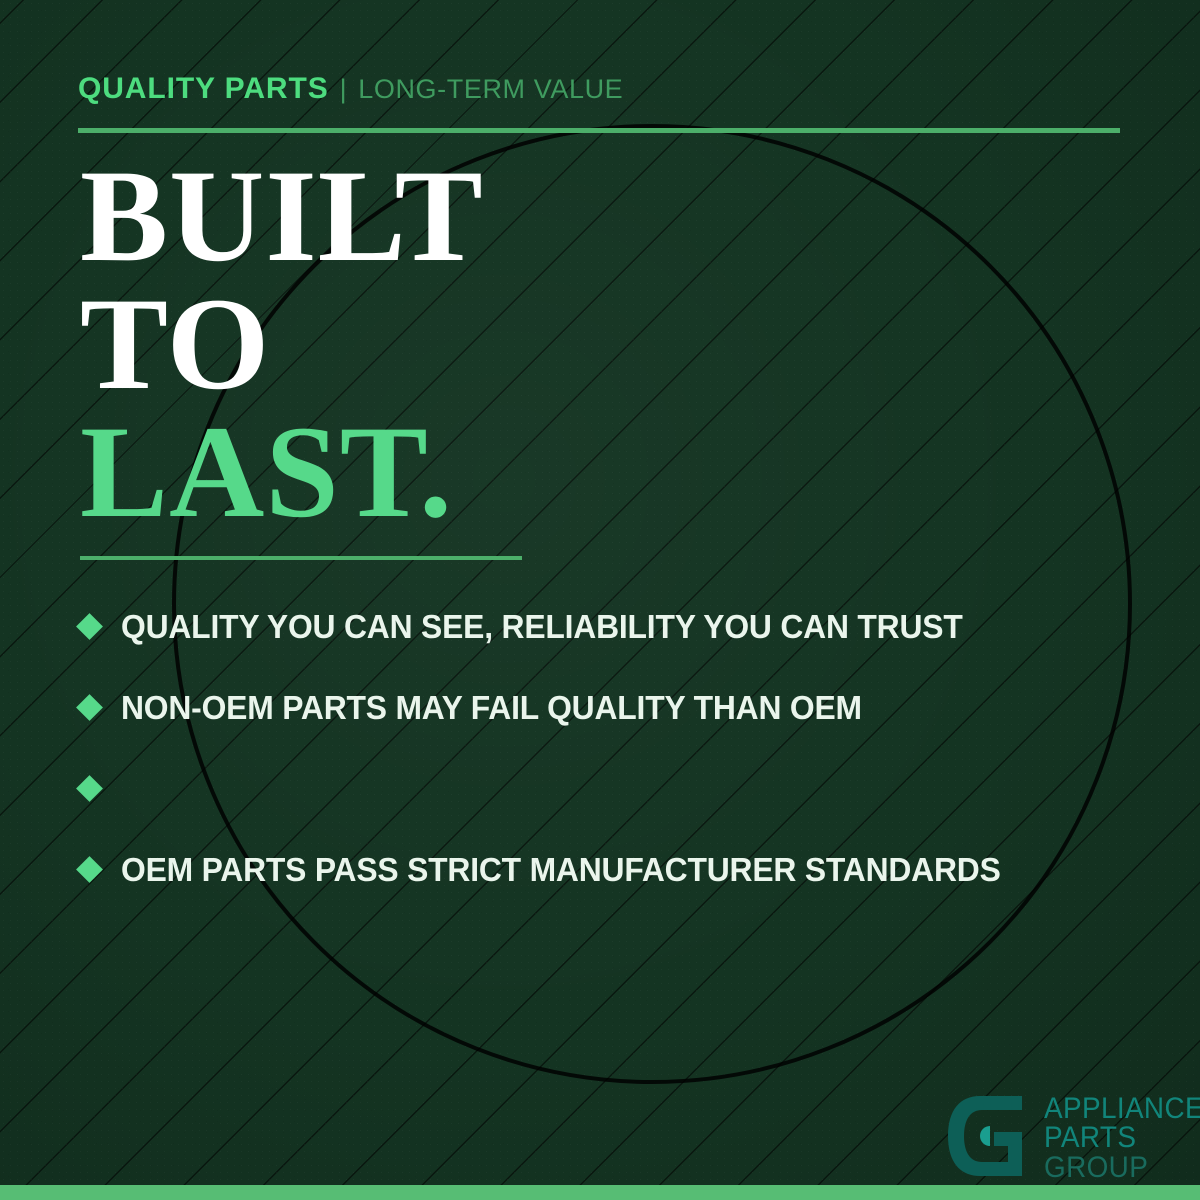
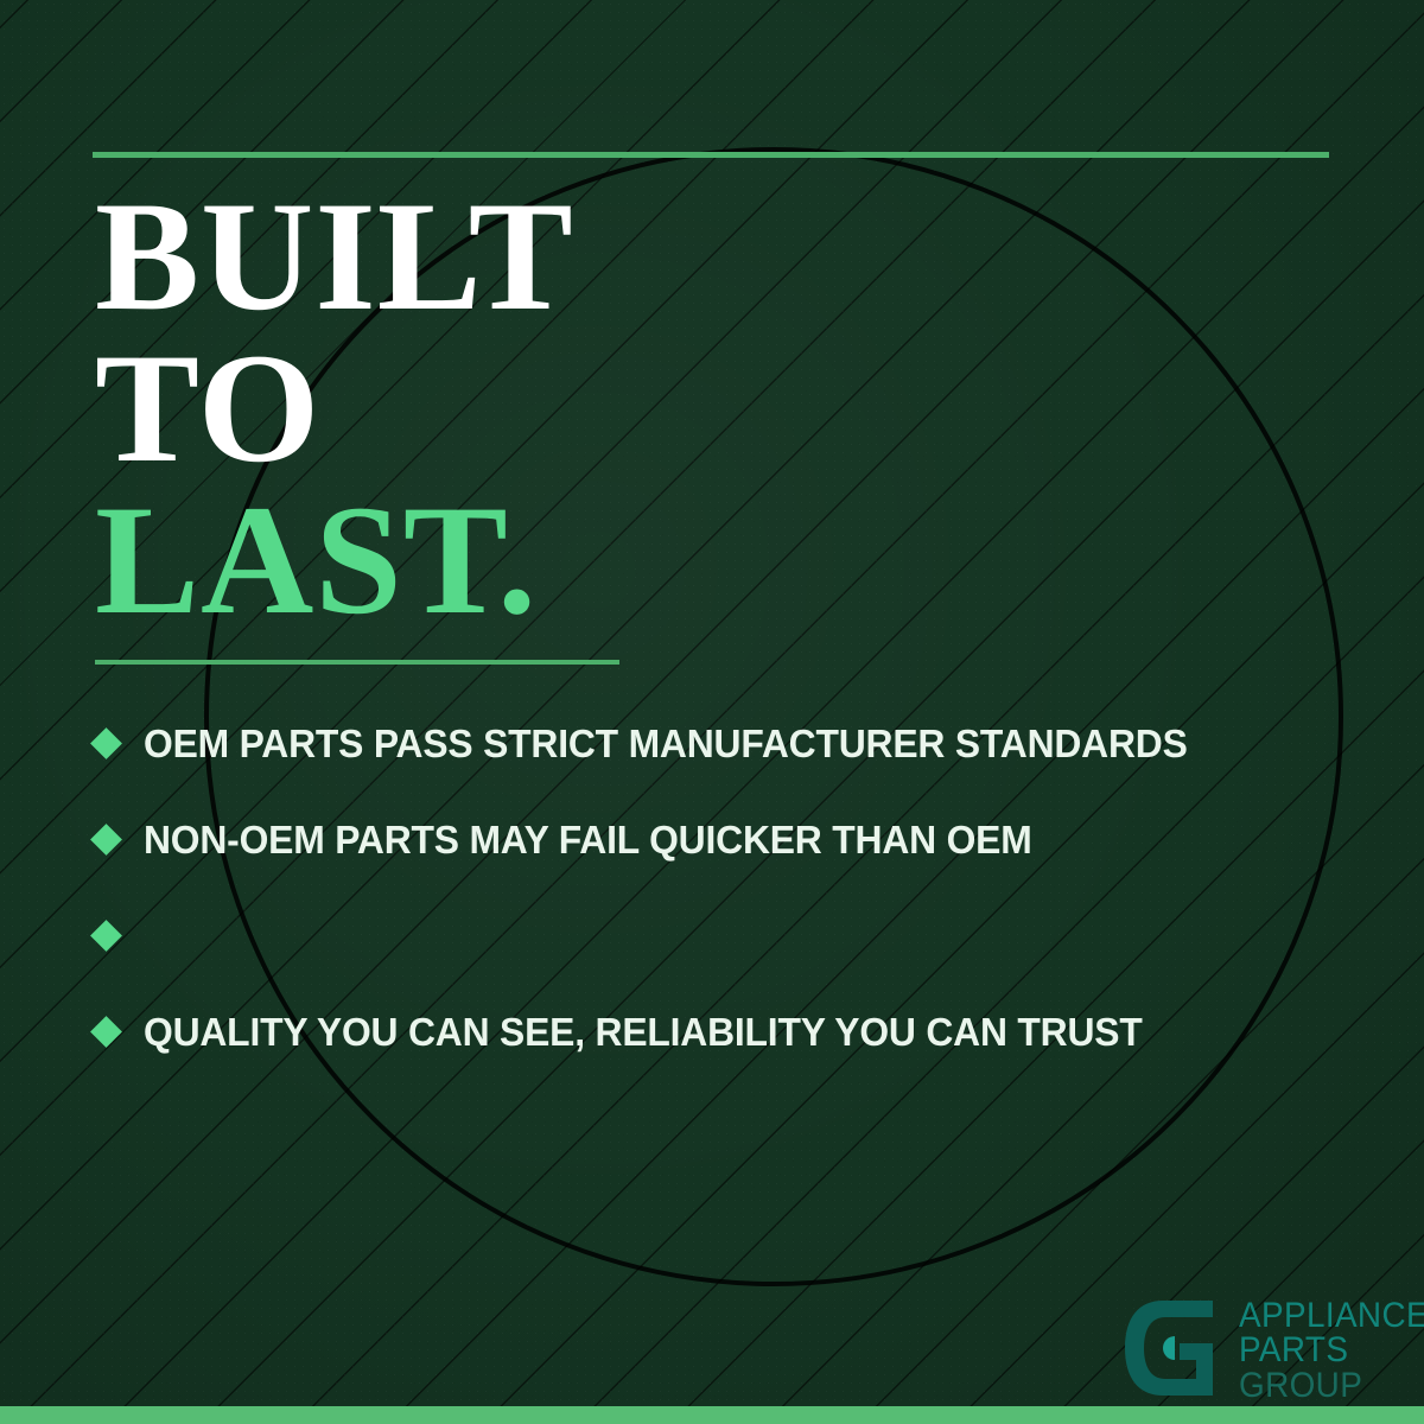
- QUALITY PARTS
- |
- LONG-TERM VALUE
  BUILT
  TO
  LAST.
- QUALITY YOU CAN SEE, RELIABILITY YOU CAN TRUST
+ OEM PARTS PASS STRICT MANUFACTURER STANDARDS
- NON-OEM PARTS MAY FAIL QUALITY THAN OEM
+ NON-OEM PARTS MAY FAIL QUICKER THAN OEM
- OEM PARTS PASS STRICT MANUFACTURER STANDARDS
+ QUALITY YOU CAN SEE, RELIABILITY YOU CAN TRUST
  APPLIANCE
  PARTS
  GROUP
